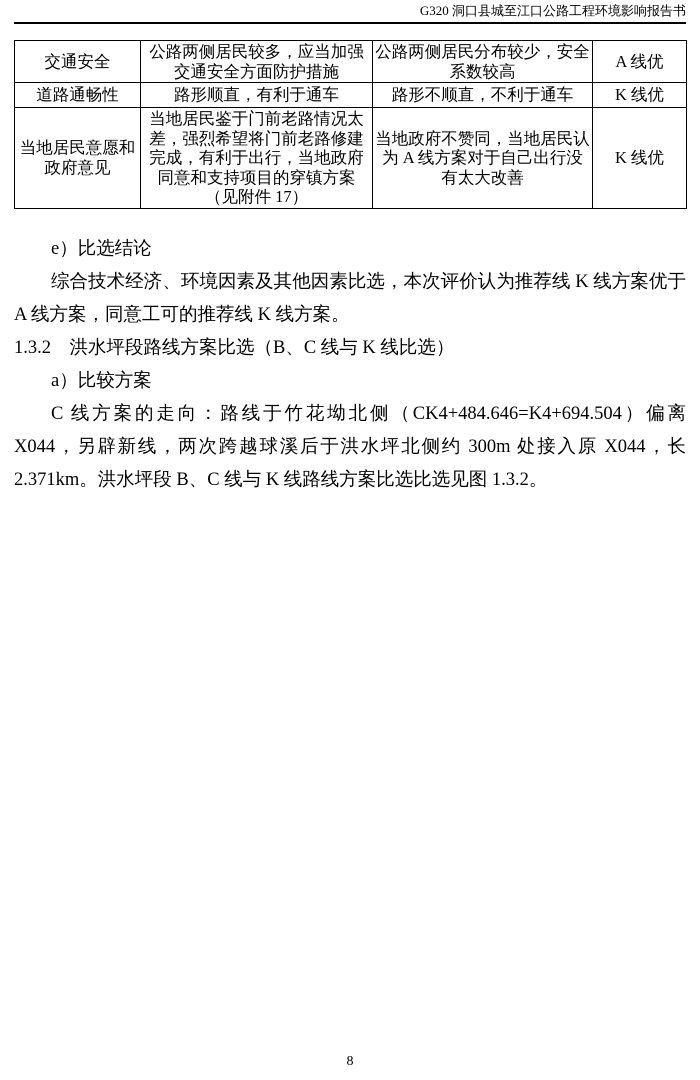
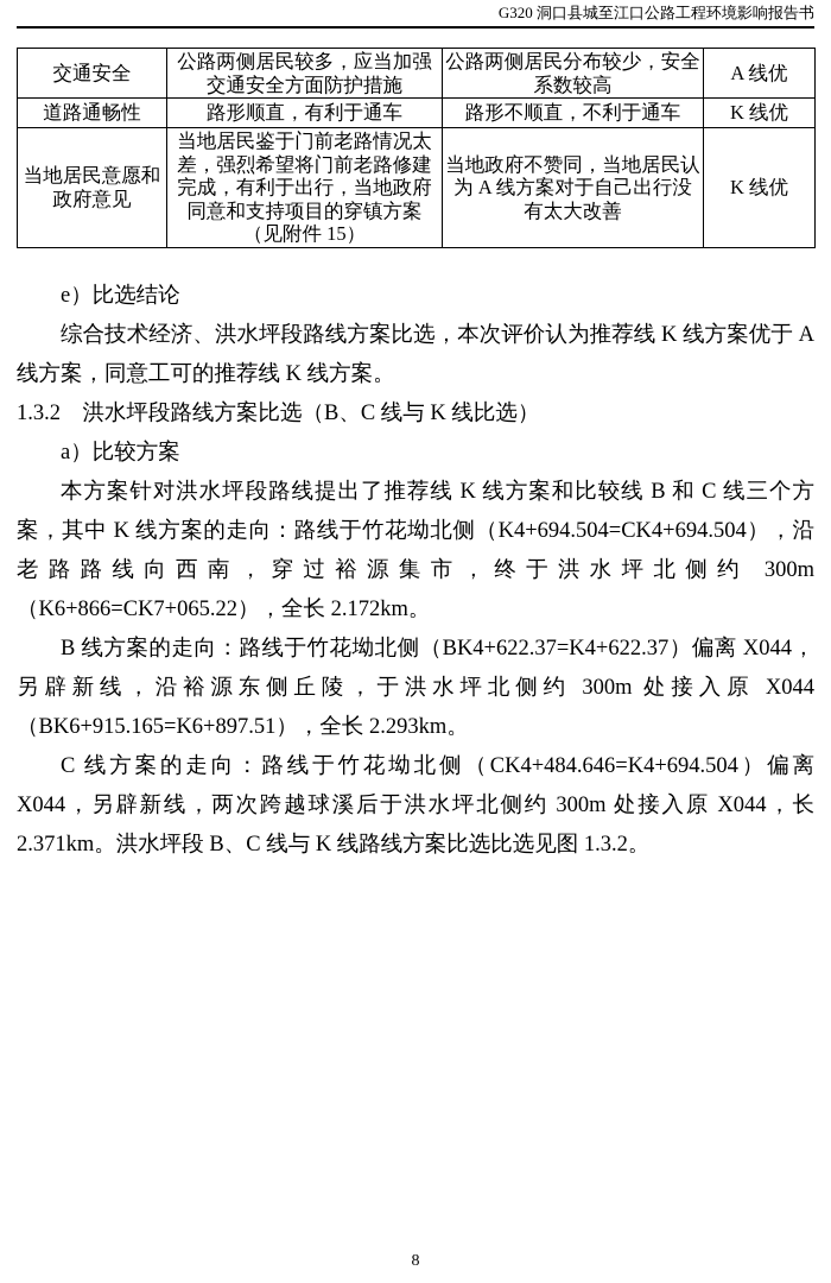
  G320 洞口县城至江口公路工程环境影响报告书
  交通安全	公路两侧居民较多，应当加强交通安全方面防护措施	公路两侧居民分布较少，安全系数较高	A 线优
  道路通畅性	路形顺直，有利于通车	路形不顺直，不利于通车	K 线优
- 当地居民意愿和政府意见	当地居民鉴于门前老路情况太差，强烈希望将门前老路修建完成，有利于出行，当地政府同意和支持项目的穿镇方案（见附件 17）	当地政府不赞同，当地居民认为 A 线方案对于自己出行没有太大改善	K 线优
+ 当地居民意愿和政府意见	当地居民鉴于门前老路情况太差，强烈希望将门前老路修建完成，有利于出行，当地政府同意和支持项目的穿镇方案（见附件 15）	当地政府不赞同，当地居民认为 A 线方案对于自己出行没有太大改善	K 线优
  e）比选结论
- 综合技术经济、环境因素及其他因素比选，本次评价认为推荐线 K 线方案优于 A 线方案，同意工可的推荐线 K 线方案。
+ 综合技术经济、洪水坪段路线方案比选，本次评价认为推荐线 K 线方案优于 A 线方案，同意工可的推荐线 K 线方案。
  1.3.2 洪水坪段路线方案比选（B、C 线与 K 线比选）
  a）比较方案
+ 本方案针对洪水坪段路线提出了推荐线 K 线方案和比较线 B 和 C 线三个方案，其中 K 线方案的走向：路线于竹花坳北侧（K4+694.504=CK4+694.504），沿老路路线向西南，穿过裕源集市，终于洪水坪北侧约 300m（K6+866=CK7+065.22），全长 2.172km。
+ B 线方案的走向：路线于竹花坳北侧（BK4+622.37=K4+622.37）偏离 X044，另辟新线，沿裕源东侧丘陵，于洪水坪北侧约 300m 处接入原 X044（BK6+915.165=K6+897.51），全长 2.293km。
  C 线方案的走向：路线于竹花坳北侧（CK4+484.646=K4+694.504）偏离 X044，另辟新线，两次跨越球溪后于洪水坪北侧约 300m 处接入原 X044，长 2.371km。洪水坪段 B、C 线与 K 线路线方案比选比选见图 1.3.2。
  8
